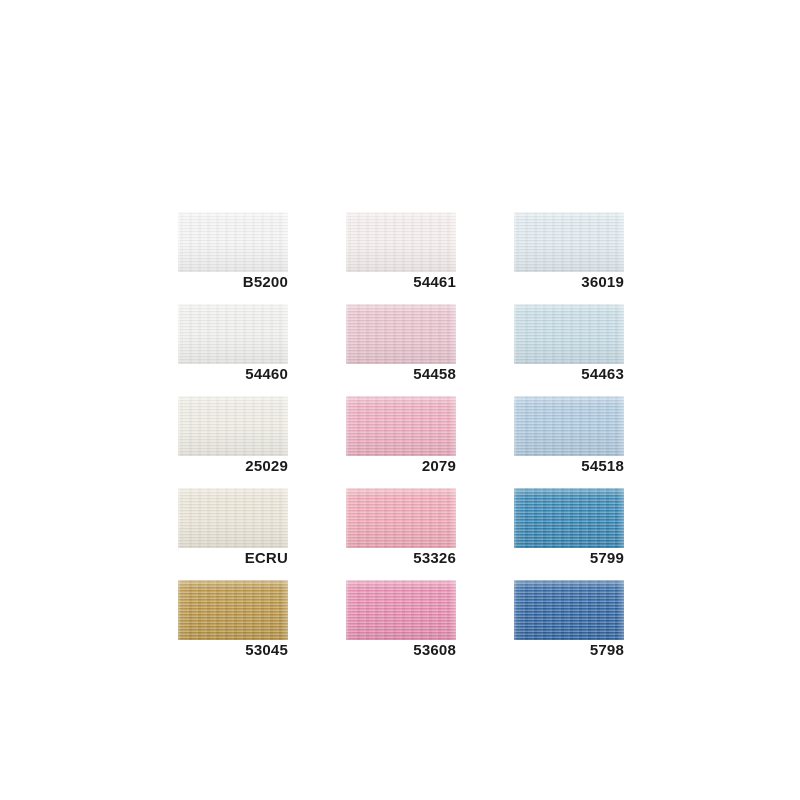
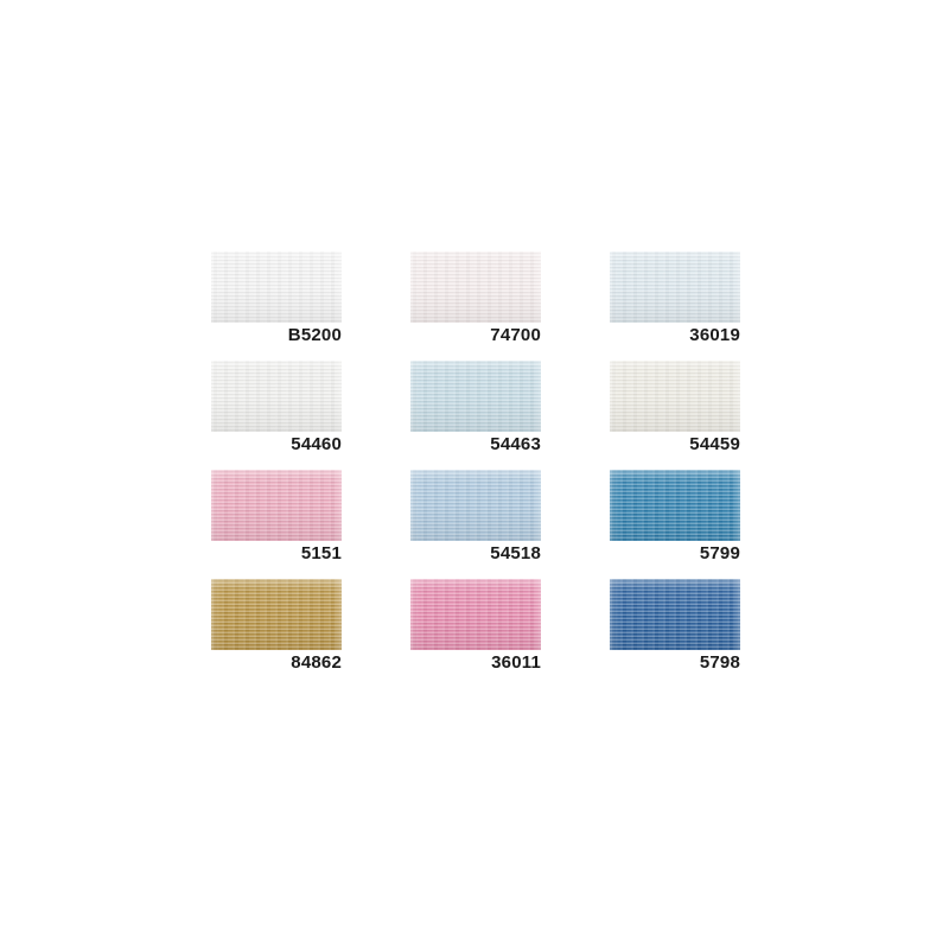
  B5200
- 54461
+ 74700
  36019
  54460
- 54458
  54463
- 25029
+ 54459
- 2079
+ 5151
  54518
- ECRU
- 53326
  5799
- 53045
+ 84862
- 53608
+ 36011
  5798
